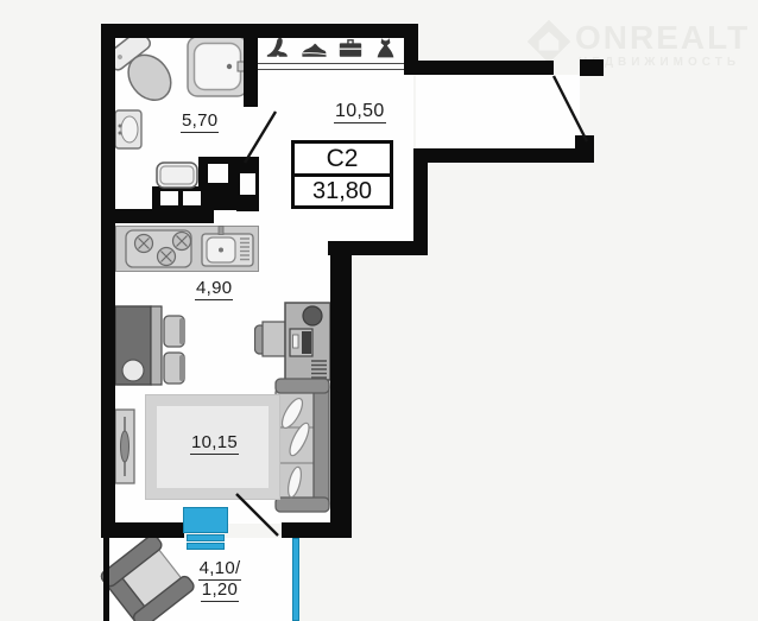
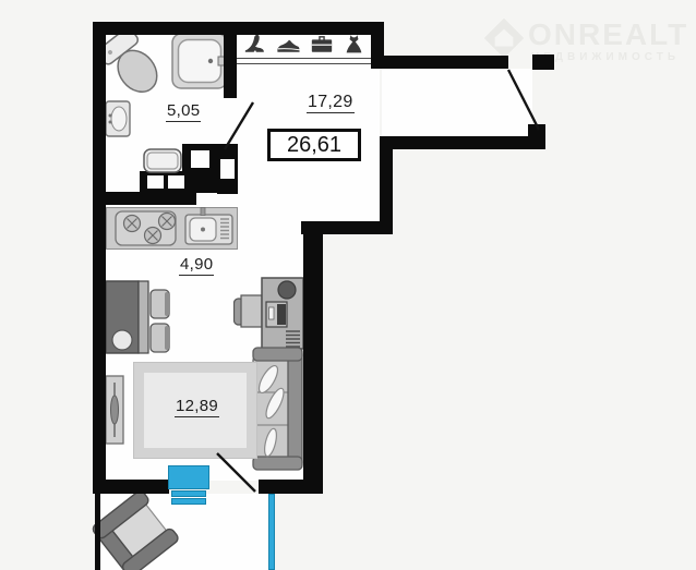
- 5,70
+ 5,05
- 10,50
+ 17,29
  4,90
- 10,15
+ 12,89
- 4,10/
- 1,20
- C2
- 31,80
+ 26,61
